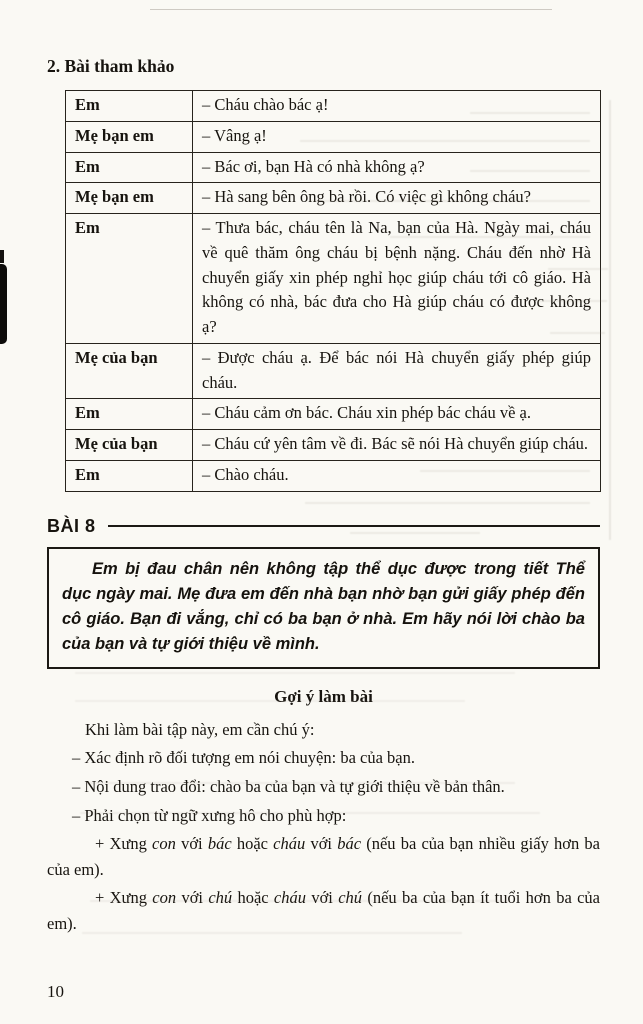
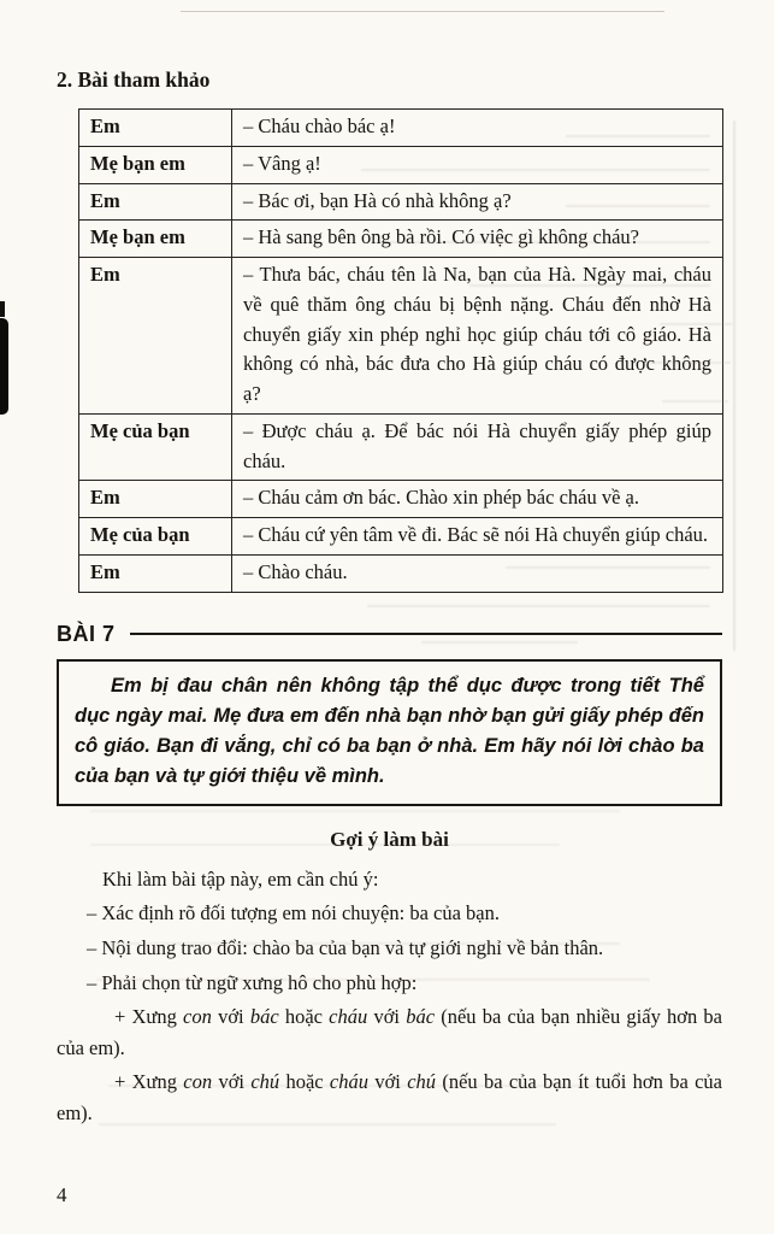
  2. Bài tham khảo
  Em	– Cháu chào bác ạ!
  Mẹ bạn em	– Vâng ạ!
  Em	– Bác ơi, bạn Hà có nhà không ạ?
  Mẹ bạn em	– Hà sang bên ông bà rồi. Có việc gì không cháu?
  Em	– Thưa bác, cháu tên là Na, bạn của Hà. Ngày mai, cháu về quê thăm ông cháu bị bệnh nặng. Cháu đến nhờ Hà chuyển giấy xin phép nghỉ học giúp cháu tới cô giáo. Hà không có nhà, bác đưa cho Hà giúp cháu có được không ạ?
  Mẹ của bạn	– Được cháu ạ. Để bác nói Hà chuyển giấy phép giúp cháu.
- Em	– Cháu cảm ơn bác. Cháu xin phép bác cháu về ạ.
+ Em	– Cháu cảm ơn bác. Chào xin phép bác cháu về ạ.
  Mẹ của bạn	– Cháu cứ yên tâm về đi. Bác sẽ nói Hà chuyển giúp cháu.
  Em	– Chào cháu.
- BÀI 8
+ BÀI 7
  Em bị đau chân nên không tập thể dục được trong tiết Thể dục ngày mai. Mẹ đưa em đến nhà bạn nhờ bạn gửi giấy phép đến cô giáo. Bạn đi vắng, chỉ có ba bạn ở nhà. Em hãy nói lời chào ba của bạn và tự giới thiệu về mình.
  Gợi ý làm bài
  Khi làm bài tập này, em cần chú ý:
  – Xác định rõ đối tượng em nói chuyện: ba của bạn.
- – Nội dung trao đổi: chào ba của bạn và tự giới thiệu về bản thân.
+ – Nội dung trao đổi: chào ba của bạn và tự giới nghỉ về bản thân.
  – Phải chọn từ ngữ xưng hô cho phù hợp:
  + Xưng con với bác hoặc cháu với bác (nếu ba của bạn nhiều giấy hơn ba của em).
  + Xưng con với chú hoặc cháu với chú (nếu ba của bạn ít tuổi hơn ba của em).
- 10
+ 4
